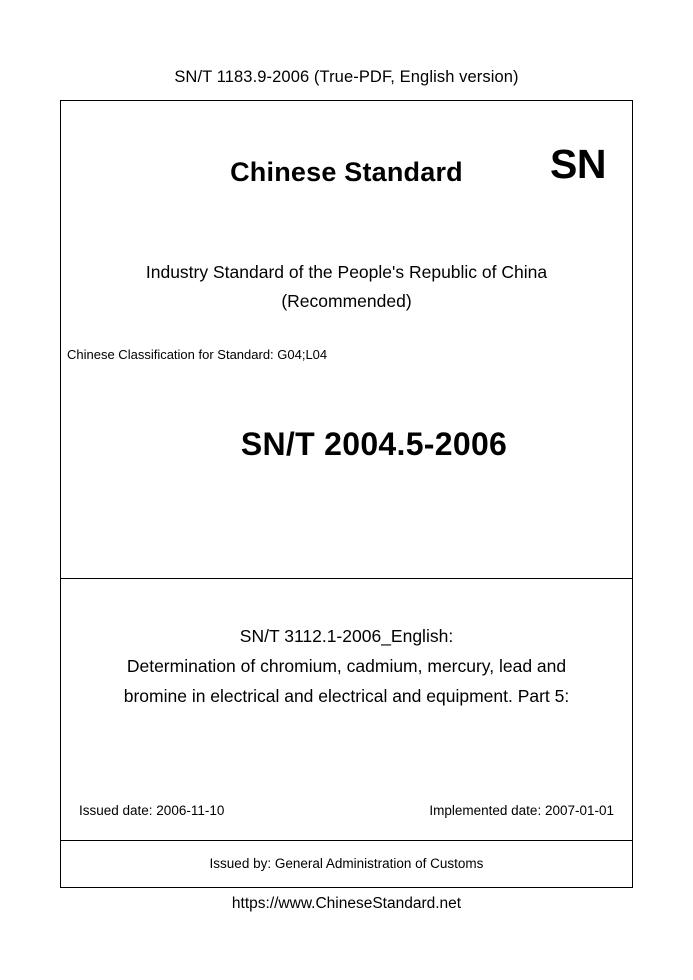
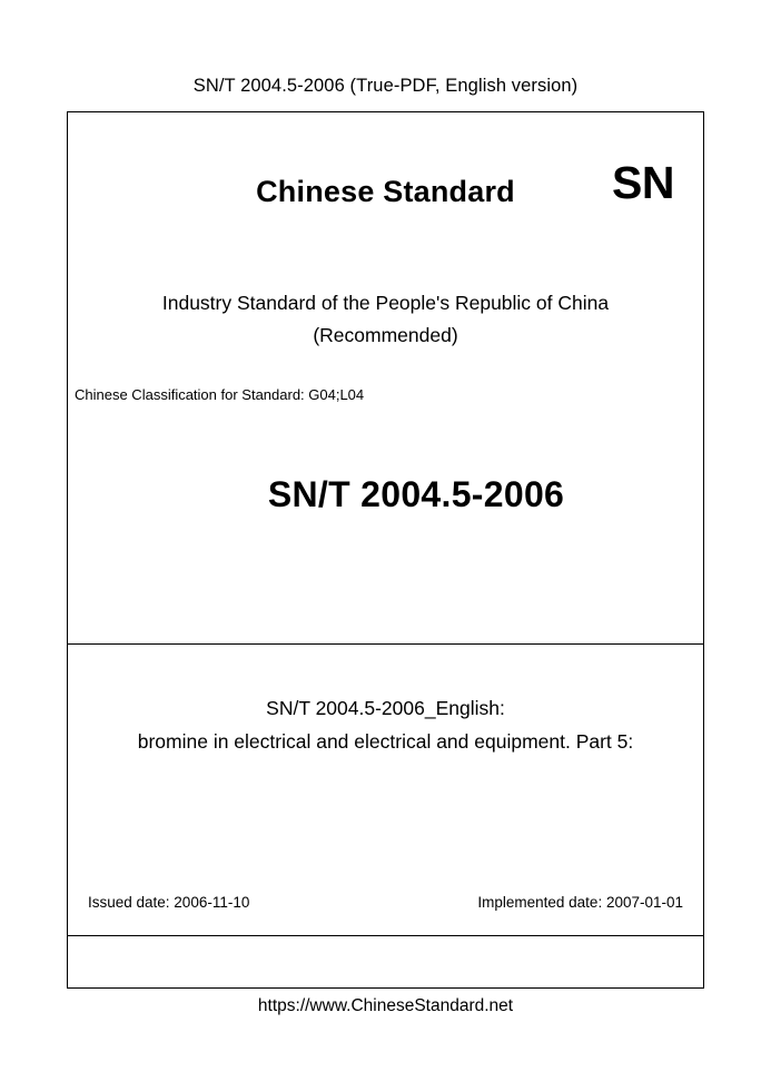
- SN/T 1183.9-2006 (True-PDF, English version)
+ SN/T 2004.5-2006 (True-PDF, English version)
  Chinese Standard
  SN
  Industry Standard of the People's Republic of China
  (Recommended)
  Chinese Classification for Standard: G04;L04
  SN/T 2004.5-2006
- SN/T 3112.1-2006_English:
+ SN/T 2004.5-2006_English:
- Determination of chromium, cadmium, mercury, lead and
  bromine in electrical and electrical and equipment. Part 5:
  Issued date: 2006-11-10
  Implemented date: 2007-01-01
- Issued by: General Administration of Customs
  https://www.ChineseStandard.net
